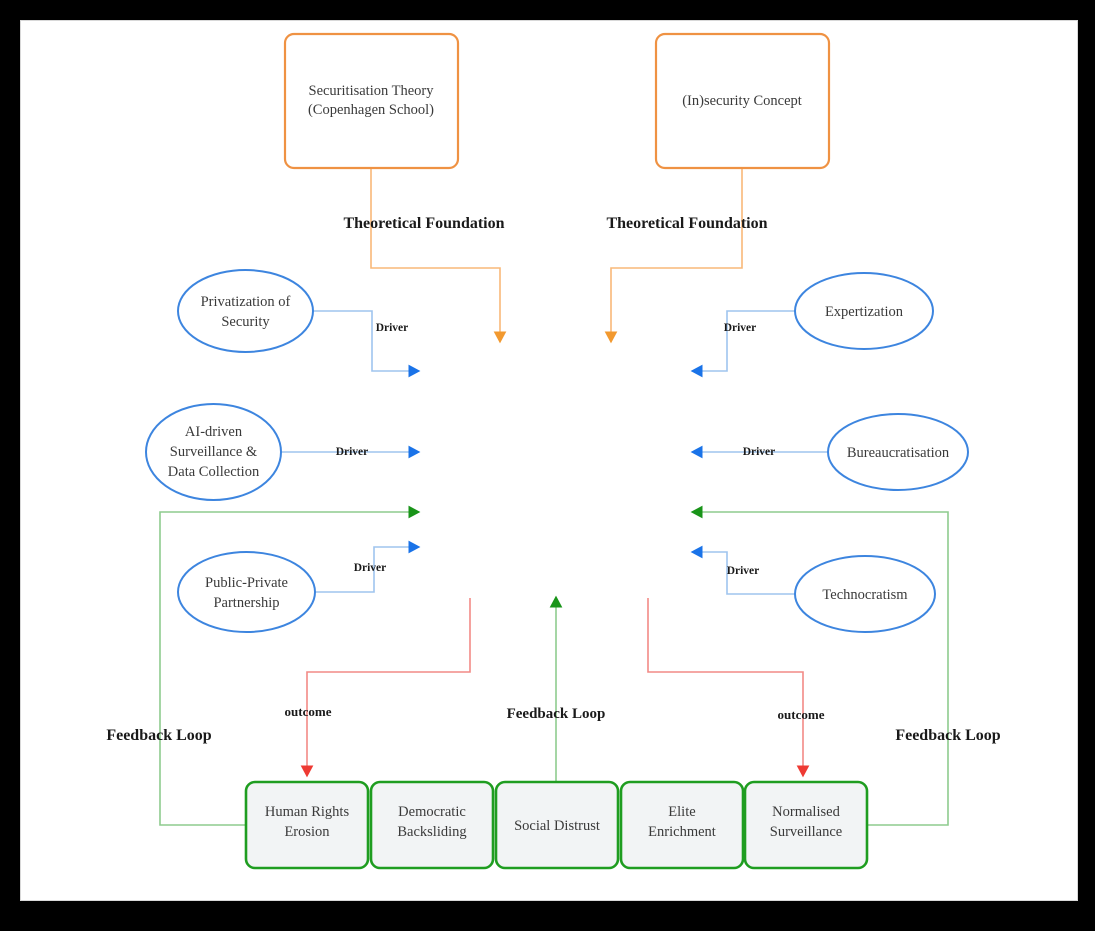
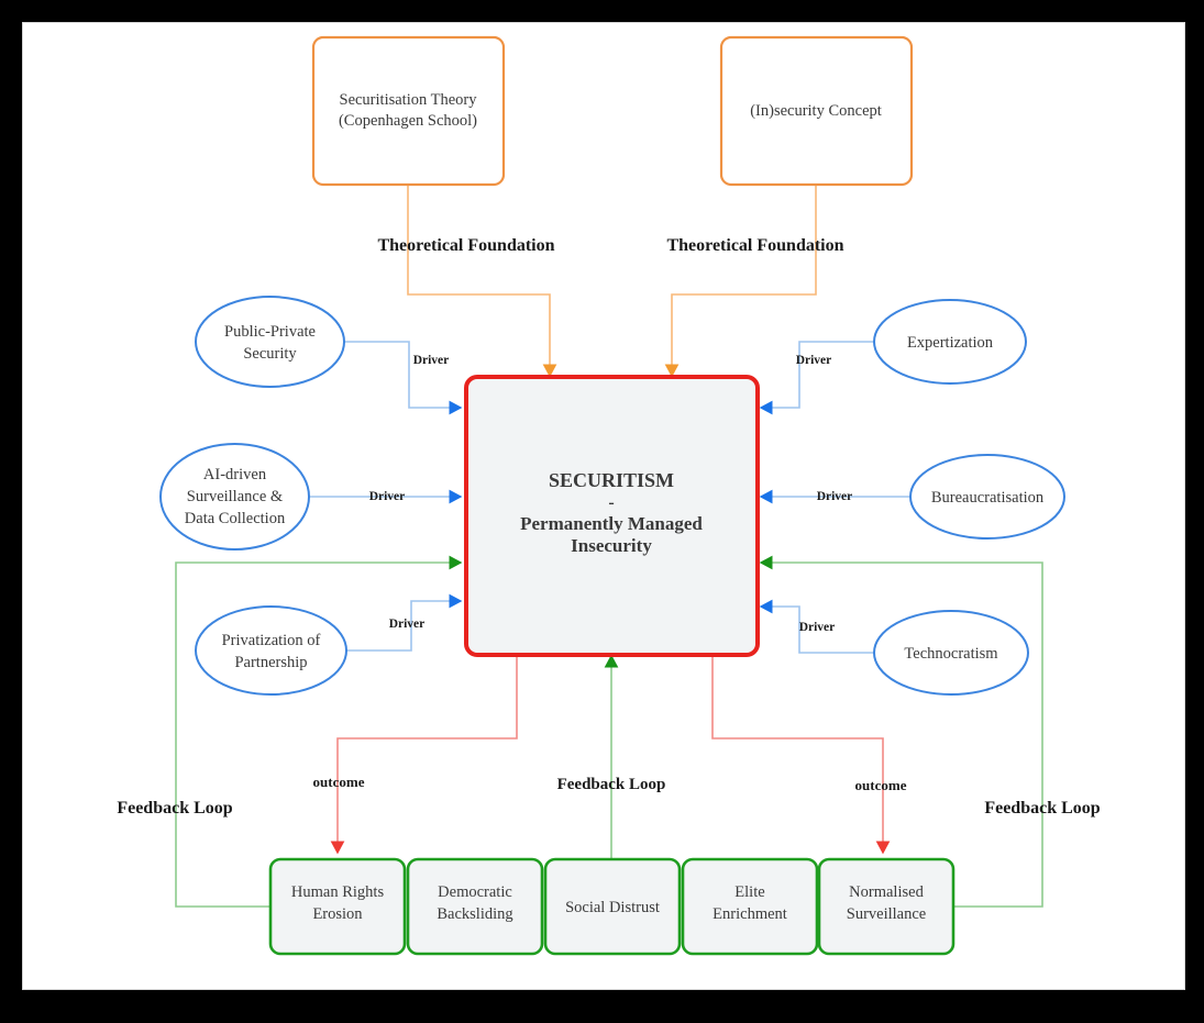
  Securitisation Theory
  (Copenhagen School)
  (In)security Concept
- Privatization of
+ Public-Private
  Security
  AI-driven
  Surveillance &
  Data Collection
- Public-Private
+ Privatization of
  Partnership
  Expertization
  Bureaucratisation
  Technocratism
+ SECURITISM
+ -
+ Permanently Managed
+ Insecurity
  Human Rights
  Erosion
  Democratic
  Backsliding
  Social Distrust
  Elite
  Enrichment
  Normalised
  Surveillance
  Theoretical Foundation
  Theoretical Foundation
  Driver
  Driver
  Driver
  Driver
  Driver
  Driver
  outcome
  outcome
  Feedback Loop
  Feedback Loop
  Feedback Loop
